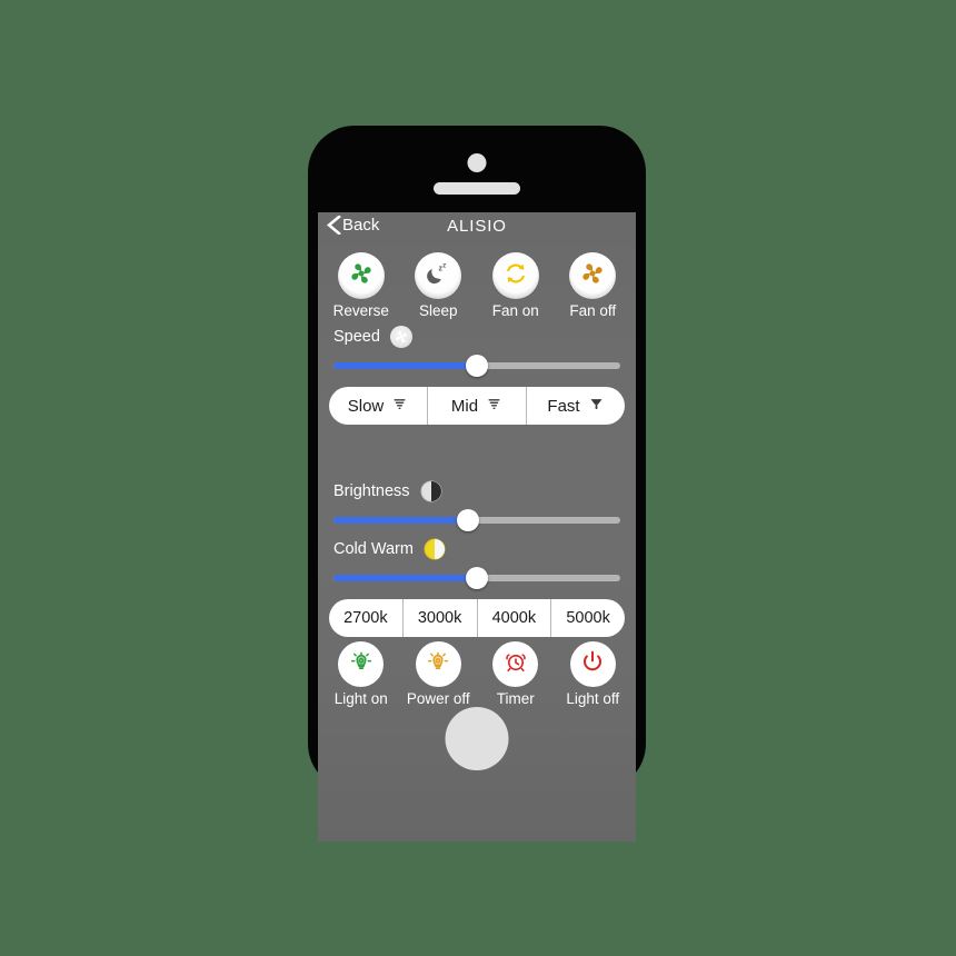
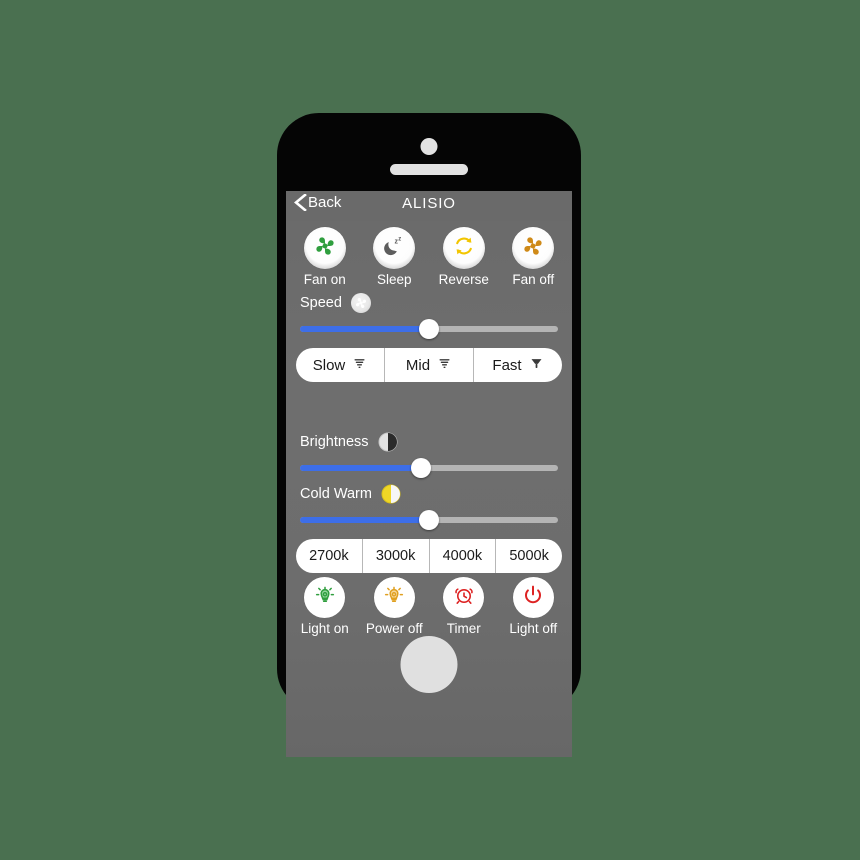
  Back
  ALISIO
- Reverse
+ Fan on
  Sleep
- Fan on
+ Reverse
  Fan off
  Speed
  Slow
  Mid
  Fast
  Brightness
  Cold Warm
  2700k
  3000k
  4000k
  5000k
  Light on
  Power off
  Timer
  Light off
